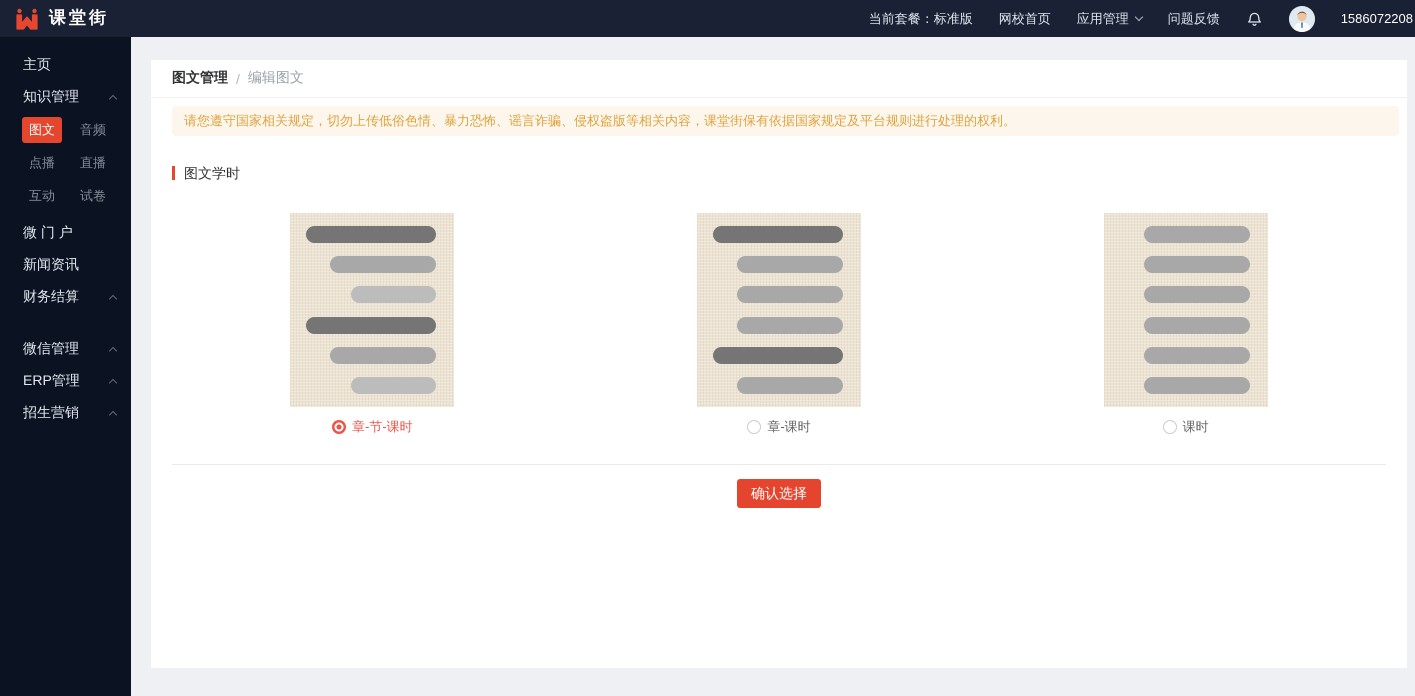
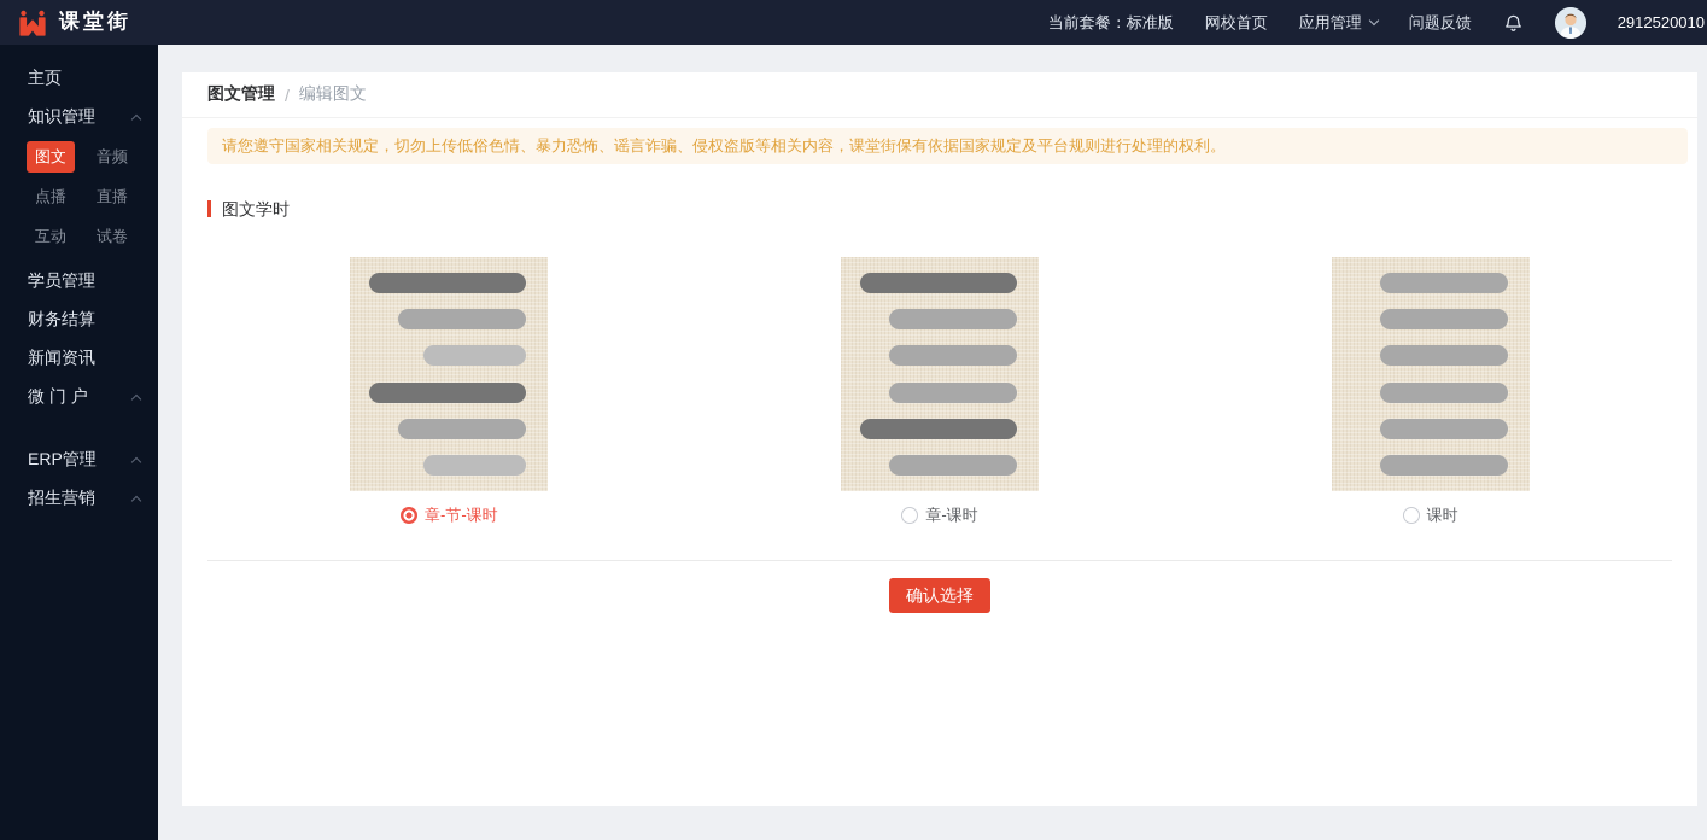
  课堂街
  当前套餐：标准版
  网校首页
  应用管理
  问题反馈
- 1586072208
+ 2912520010
  主页
  知识管理
  图文
  音频
  点播
  直播
  互动
  试卷
+ 学员管理
- 微 门 户
+ 财务结算
  新闻资讯
- 财务结算
+ 微 门 户
- 微信管理
  ERP管理
  招生营销
  图文管理
  /
  编辑图文
  请您遵守国家相关规定，切勿上传低俗色情、暴力恐怖、谣言诈骗、侵权盗版等相关内容，课堂街保有依据国家规定及平台规则进行处理的权利。
  图文学时
  章-节-课时
  章-课时
  课时
  确认选择
